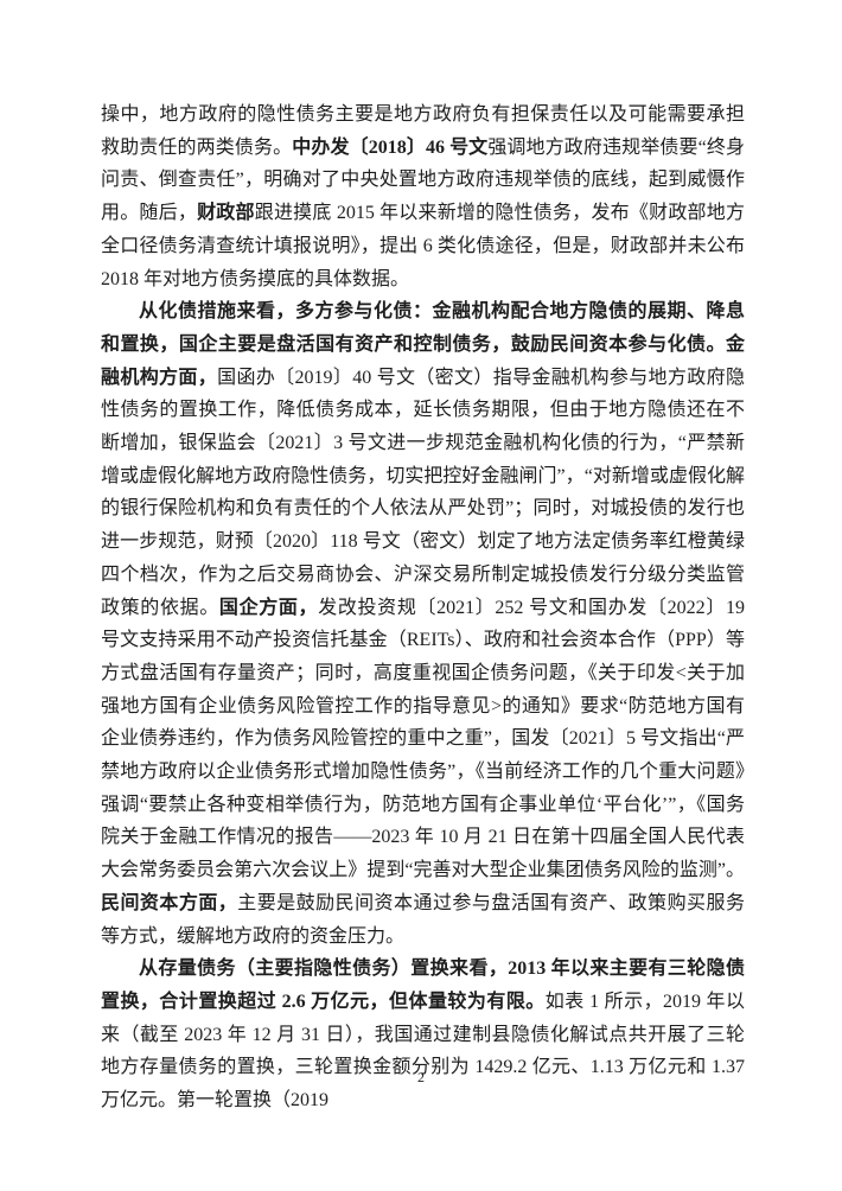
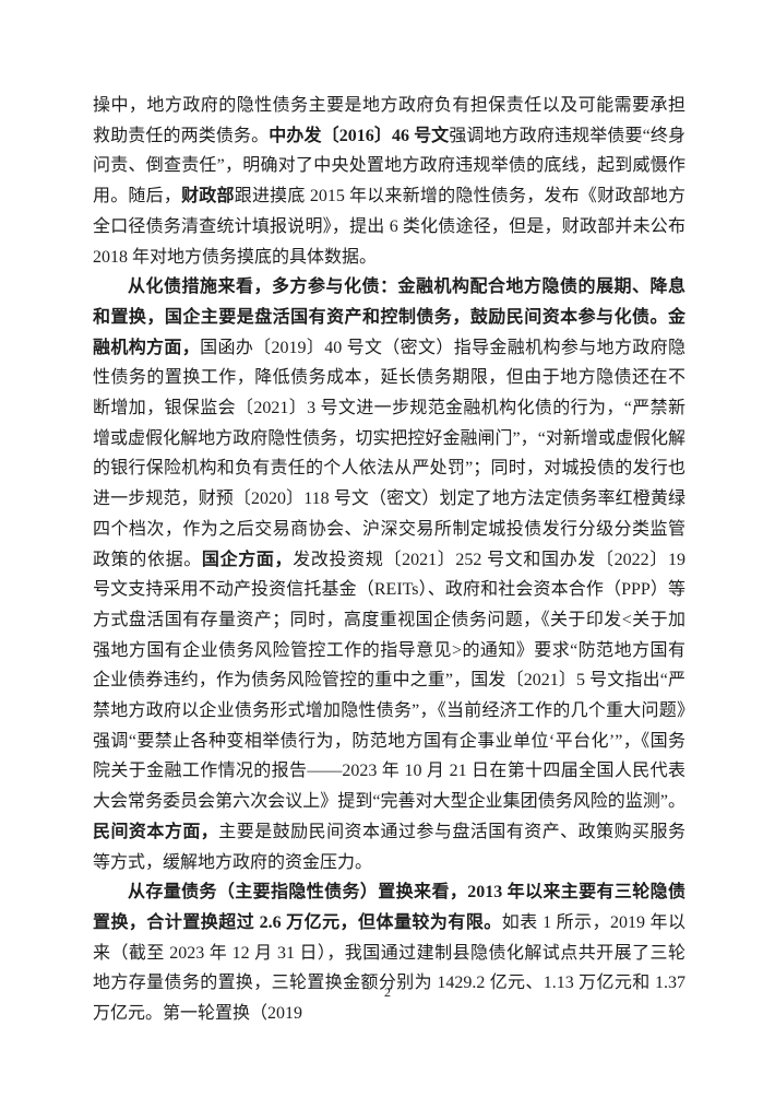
- 操中，地方政府的隐性债务主要是地方政府负有担保责任以及可能需要承担救助责任的两类债务。中办发〔2018〕46 号文强调地方政府违规举债要“终身问责、倒查责任”，明确对了中央处置地方政府违规举债的底线，起到威慑作用。随后，财政部跟进摸底 2015 年以来新增的隐性债务，发布《财政部地方全口径债务清查统计填报说明》，提出 6 类化债途径，但是，财政部并未公布 2018 年对地方债务摸底的具体数据。
+ 操中，地方政府的隐性债务主要是地方政府负有担保责任以及可能需要承担救助责任的两类债务。中办发〔2016〕46 号文强调地方政府违规举债要“终身问责、倒查责任”，明确对了中央处置地方政府违规举债的底线，起到威慑作用。随后，财政部跟进摸底 2015 年以来新增的隐性债务，发布《财政部地方全口径债务清查统计填报说明》，提出 6 类化债途径，但是，财政部并未公布 2018 年对地方债务摸底的具体数据。
  从化债措施来看，多方参与化债：金融机构配合地方隐债的展期、降息和置换，国企主要是盘活国有资产和控制债务，鼓励民间资本参与化债。金融机构方面，国函办〔2019〕40 号文（密文）指导金融机构参与地方政府隐性债务的置换工作，降低债务成本，延长债务期限，但由于地方隐债还在不断增加，银保监会〔2021〕3 号文进一步规范金融机构化债的行为，“严禁新增或虚假化解地方政府隐性债务，切实把控好金融闸门”，“对新增或虚假化解的银行保险机构和负有责任的个人依法从严处罚”；同时，对城投债的发行也进一步规范，财预〔2020〕118 号文（密文）划定了地方法定债务率红橙黄绿四个档次，作为之后交易商协会、沪深交易所制定城投债发行分级分类监管政策的依据。国企方面，发改投资规〔2021〕252 号文和国办发〔2022〕19 号文支持采用不动产投资信托基金（REITs）、政府和社会资本合作（PPP）等方式盘活国有存量资产；同时，高度重视国企债务问题，《关于印发<关于加强地方国有企业债务风险管控工作的指导意见>的通知》要求“防范地方国有企业债券违约，作为债务风险管控的重中之重”，国发〔2021〕5 号文指出“严禁地方政府以企业债务形式增加隐性债务”，《当前经济工作的几个重大问题》强调“要禁止各种变相举债行为，防范地方国有企事业单位‘平台化’”，《国务院关于金融工作情况的报告——2023 年 10 月 21 日在第十四届全国人民代表大会常务委员会第六次会议上》提到“完善对大型企业集团债务风险的监测”。民间资本方面，主要是鼓励民间资本通过参与盘活国有资产、政策购买服务等方式，缓解地方政府的资金压力。
  从存量债务（主要指隐性债务）置换来看，2013 年以来主要有三轮隐债置换，合计置换超过 2.6 万亿元，但体量较为有限。如表 1 所示，2019 年以来（截至 2023 年 12 月 31 日），我国通过建制县隐债化解试点共开展了三轮地方存量债务的置换，三轮置换金额分别为 1429.2 亿元、1.13 万亿元和 1.37 万亿元。第一轮置换（2019
  2
